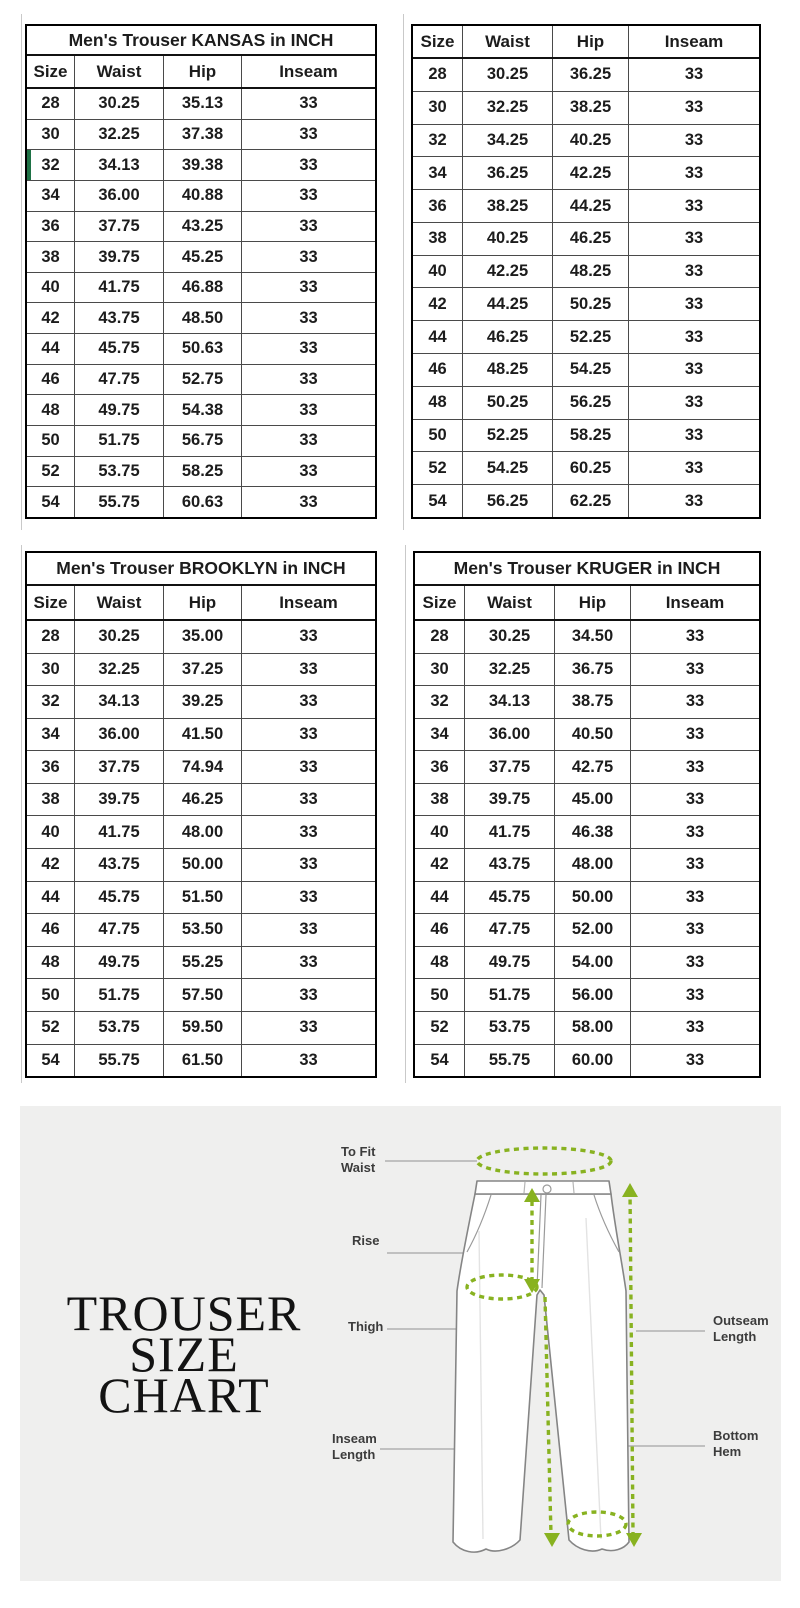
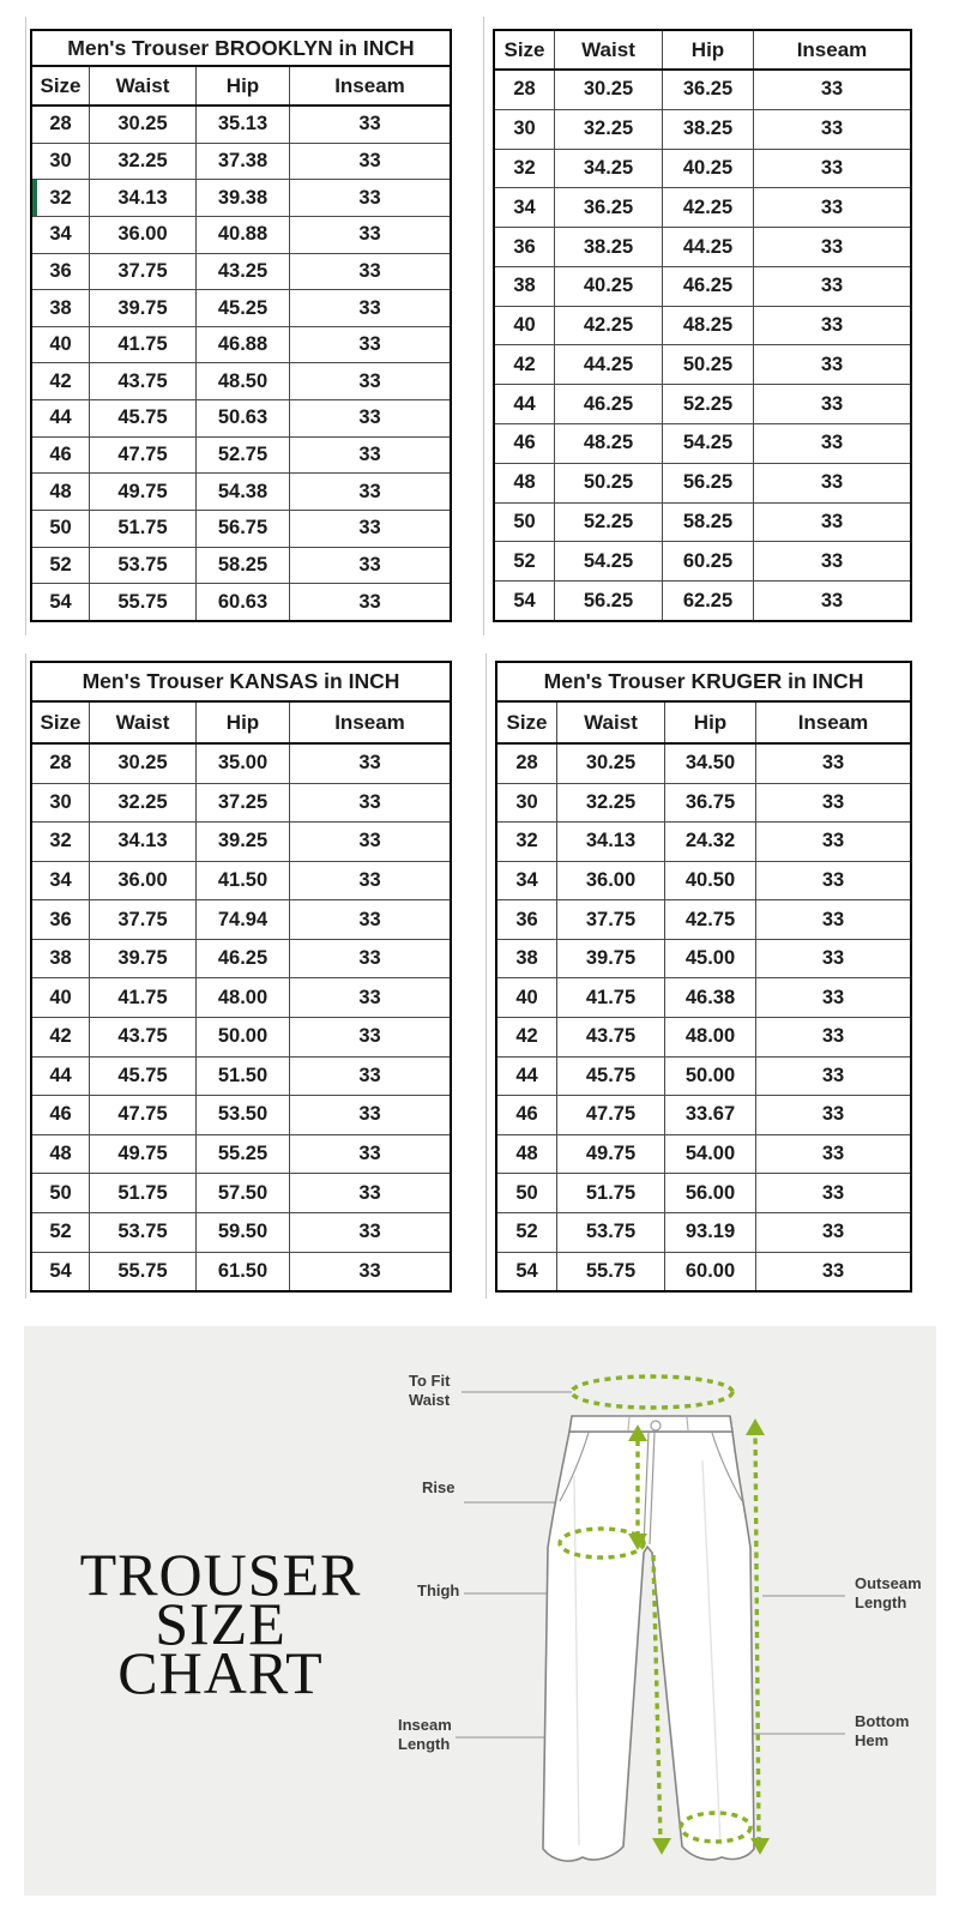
- Men's Trouser KANSAS in INCH
+ Men's Trouser BROOKLYN in INCH
  Size
  Waist
  Hip
  Inseam
  28
  30.25
  35.13
  33
  30
  32.25
  37.38
  33
  32
  34.13
  39.38
  33
  34
  36.00
  40.88
  33
  36
  37.75
  43.25
  33
  38
  39.75
  45.25
  33
  40
  41.75
  46.88
  33
  42
  43.75
  48.50
  33
  44
  45.75
  50.63
  33
  46
  47.75
  52.75
  33
  48
  49.75
  54.38
  33
  50
  51.75
  56.75
  33
  52
  53.75
  58.25
  33
  54
  55.75
  60.63
  33
  Size
  Waist
  Hip
  Inseam
  28
  30.25
  36.25
  33
  30
  32.25
  38.25
  33
  32
  34.25
  40.25
  33
  34
  36.25
  42.25
  33
  36
  38.25
  44.25
  33
  38
  40.25
  46.25
  33
  40
  42.25
  48.25
  33
  42
  44.25
  50.25
  33
  44
  46.25
  52.25
  33
  46
  48.25
  54.25
  33
  48
  50.25
  56.25
  33
  50
  52.25
  58.25
  33
  52
  54.25
  60.25
  33
  54
  56.25
  62.25
  33
- Men's Trouser BROOKLYN in INCH
+ Men's Trouser KANSAS in INCH
  Size
  Waist
  Hip
  Inseam
  28
  30.25
  35.00
  33
  30
  32.25
  37.25
  33
  32
  34.13
  39.25
  33
  34
  36.00
  41.50
  33
  36
  37.75
  74.94
  33
  38
  39.75
  46.25
  33
  40
  41.75
  48.00
  33
  42
  43.75
  50.00
  33
  44
  45.75
  51.50
  33
  46
  47.75
  53.50
  33
  48
  49.75
  55.25
  33
  50
  51.75
  57.50
  33
  52
  53.75
  59.50
  33
  54
  55.75
  61.50
  33
  Men's Trouser KRUGER in INCH
  Size
  Waist
  Hip
  Inseam
  28
  30.25
  34.50
  33
  30
  32.25
  36.75
  33
  32
  34.13
- 38.75
+ 24.32
  33
  34
  36.00
  40.50
  33
  36
  37.75
  42.75
  33
  38
  39.75
  45.00
  33
  40
  41.75
  46.38
  33
  42
  43.75
  48.00
  33
  44
  45.75
  50.00
  33
  46
  47.75
- 52.00
+ 33.67
  33
  48
  49.75
  54.00
  33
  50
  51.75
  56.00
  33
  52
  53.75
- 58.00
+ 93.19
  33
  54
  55.75
  60.00
  33
  To Fit
  Waist
  Rise
  Thigh
  Inseam
  Length
  Outseam
  Length
  Bottom
  Hem
  TROUSER
  SIZE CHART
